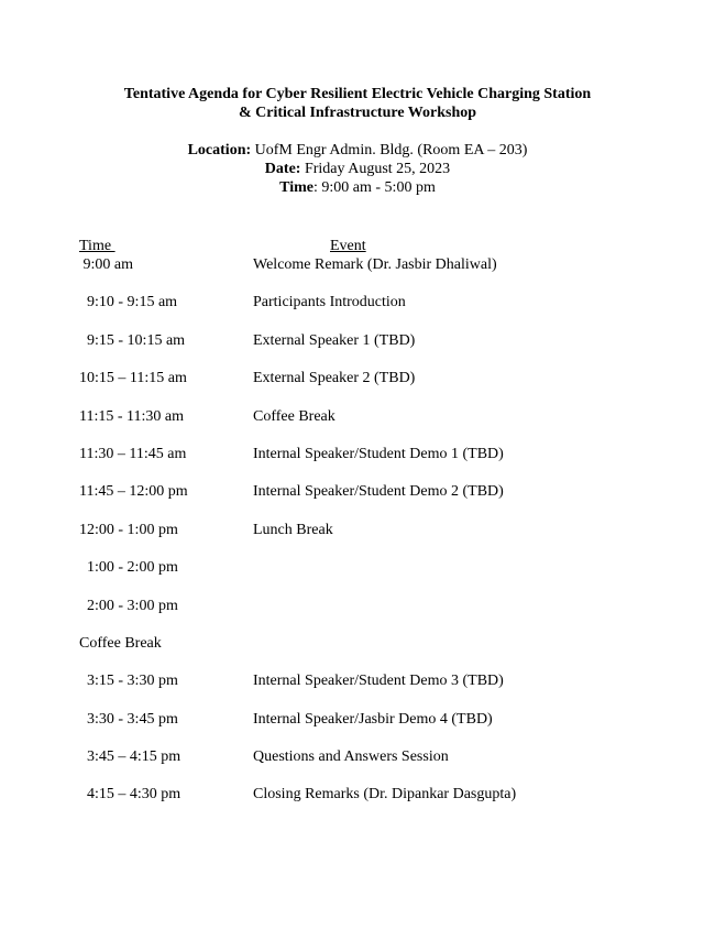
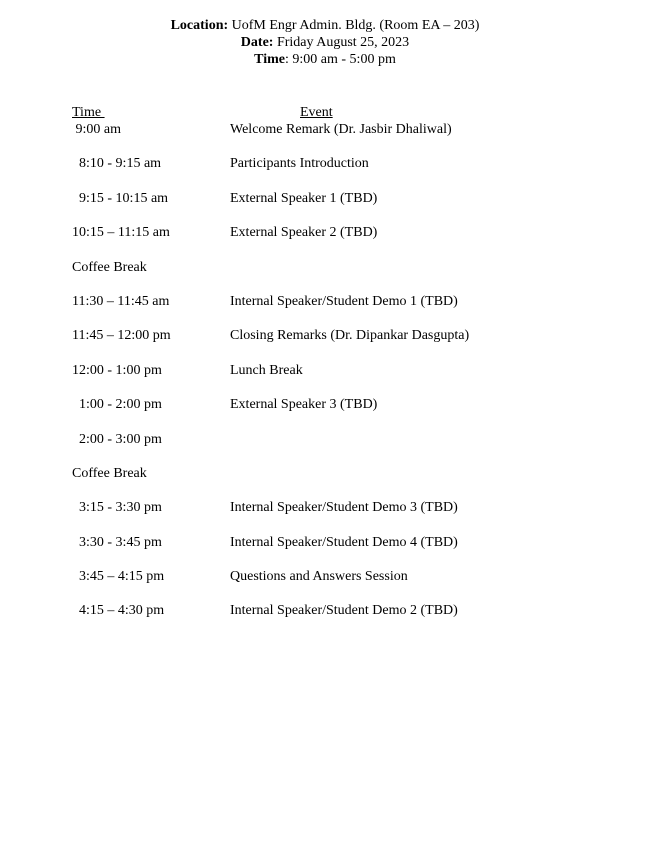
- Tentative Agenda for Cyber Resilient Electric Vehicle Charging Station
- & Critical Infrastructure Workshop
  Location: UofM Engr Admin. Bldg. (Room EA – 203)
  Date: Friday August 25, 2023
  Time: 9:00 am - 5:00 pm
  Time
  Event
  9:00 am
  Welcome Remark (Dr. Jasbir Dhaliwal)
- 9:10 - 9:15 am
+ 8:10 - 9:15 am
  Participants Introduction
  9:15 - 10:15 am
  External Speaker 1 (TBD)
  10:15 – 11:15 am
  External Speaker 2 (TBD)
- 11:15 - 11:30 am
  Coffee Break
  11:30 – 11:45 am
  Internal Speaker/Student Demo 1 (TBD)
  11:45 – 12:00 pm
- Internal Speaker/Student Demo 2 (TBD)
+ Closing Remarks (Dr. Dipankar Dasgupta)
  12:00 - 1:00 pm
  Lunch Break
  1:00 - 2:00 pm
+ External Speaker 3 (TBD)
  2:00 - 3:00 pm
  Coffee Break
  3:15 - 3:30 pm
  Internal Speaker/Student Demo 3 (TBD)
  3:30 - 3:45 pm
- Internal Speaker/Jasbir Demo 4 (TBD)
+ Internal Speaker/Student Demo 4 (TBD)
  3:45 – 4:15 pm
  Questions and Answers Session
  4:15 – 4:30 pm
- Closing Remarks (Dr. Dipankar Dasgupta)
+ Internal Speaker/Student Demo 2 (TBD)
